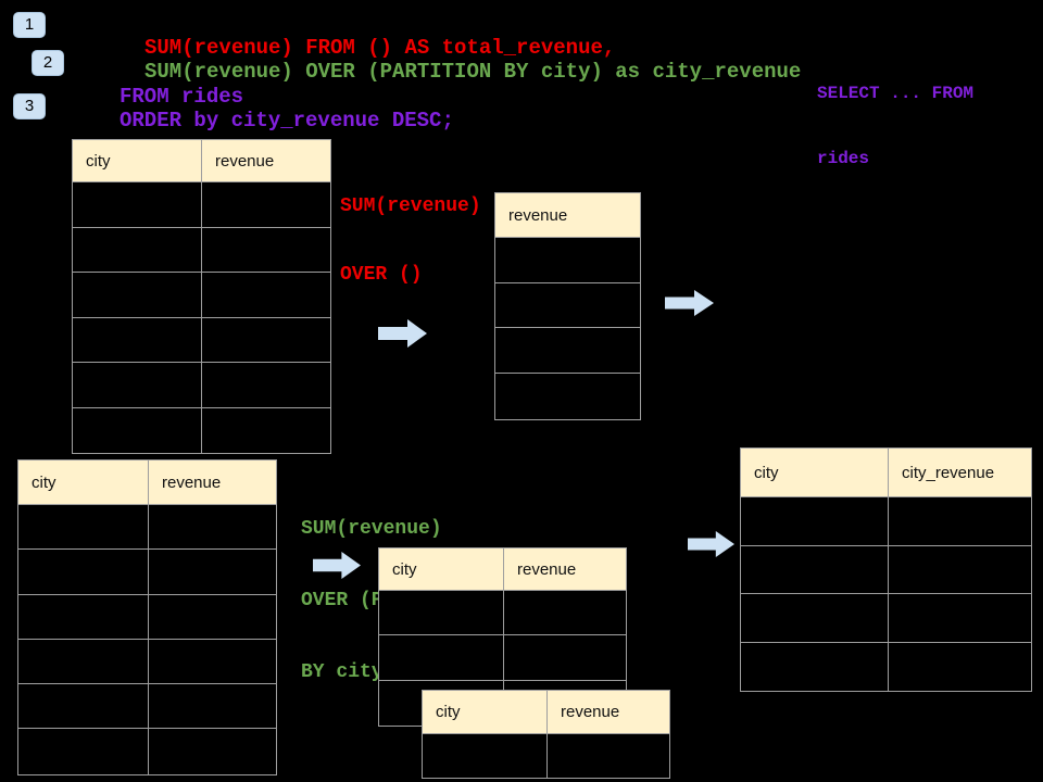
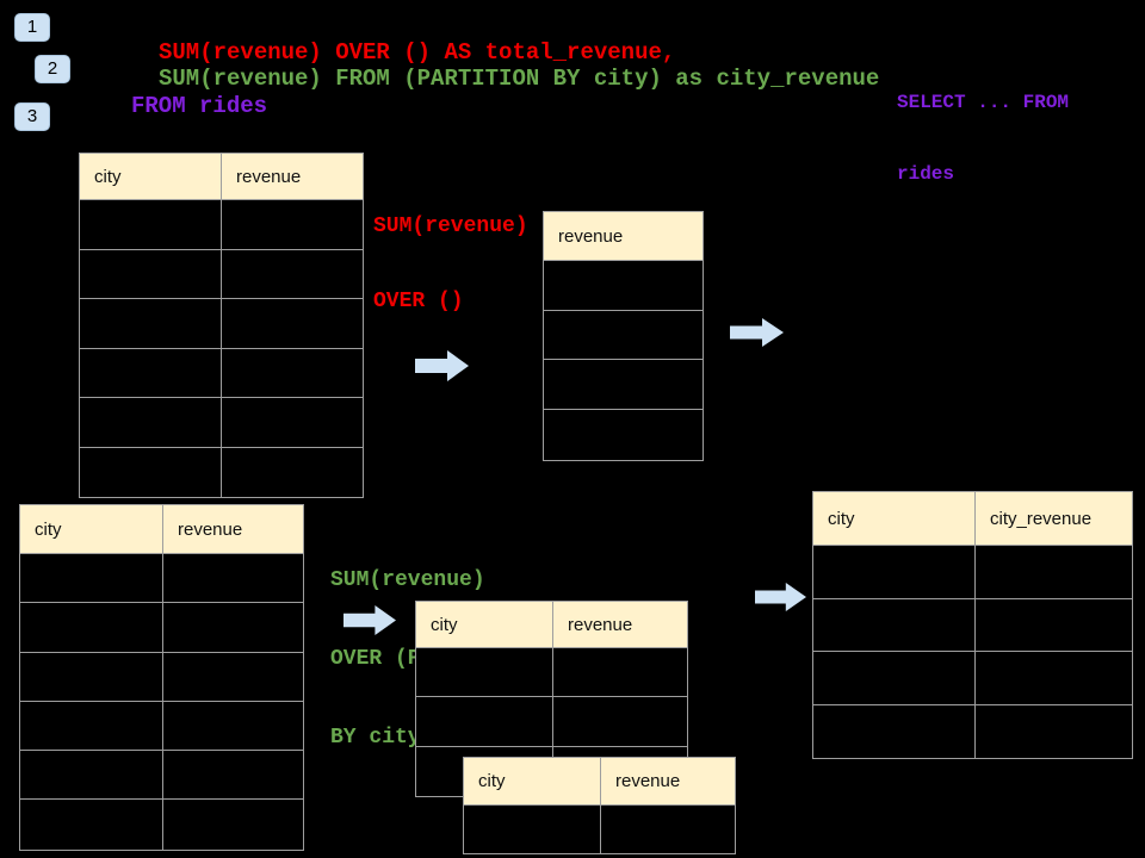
  1
  2
  3
- SUM(revenue) FROM () AS total_revenue,
+ SUM(revenue) OVER () AS total_revenue,
- SUM(revenue) OVER (PARTITION BY city) as city_revenue
+ SUM(revenue) FROM (PARTITION BY city) as city_revenue
  FROM rides
- ORDER by city_revenue DESC;
  SELECT ... FROM
  rides
  SUM(revenue)
  OVER ()
  SUM(revenue)
  BY cit
  city
  revenue
  revenue
  city
  revenue
  city
  revenue
  city
  revenue
  city
  city_revenue
